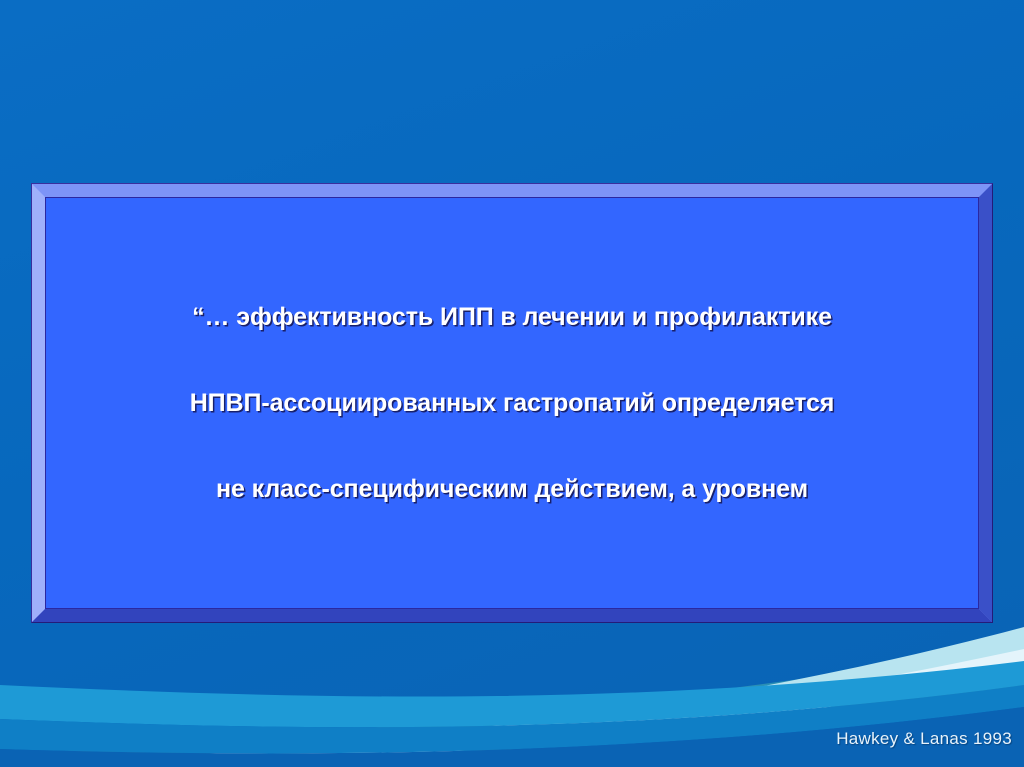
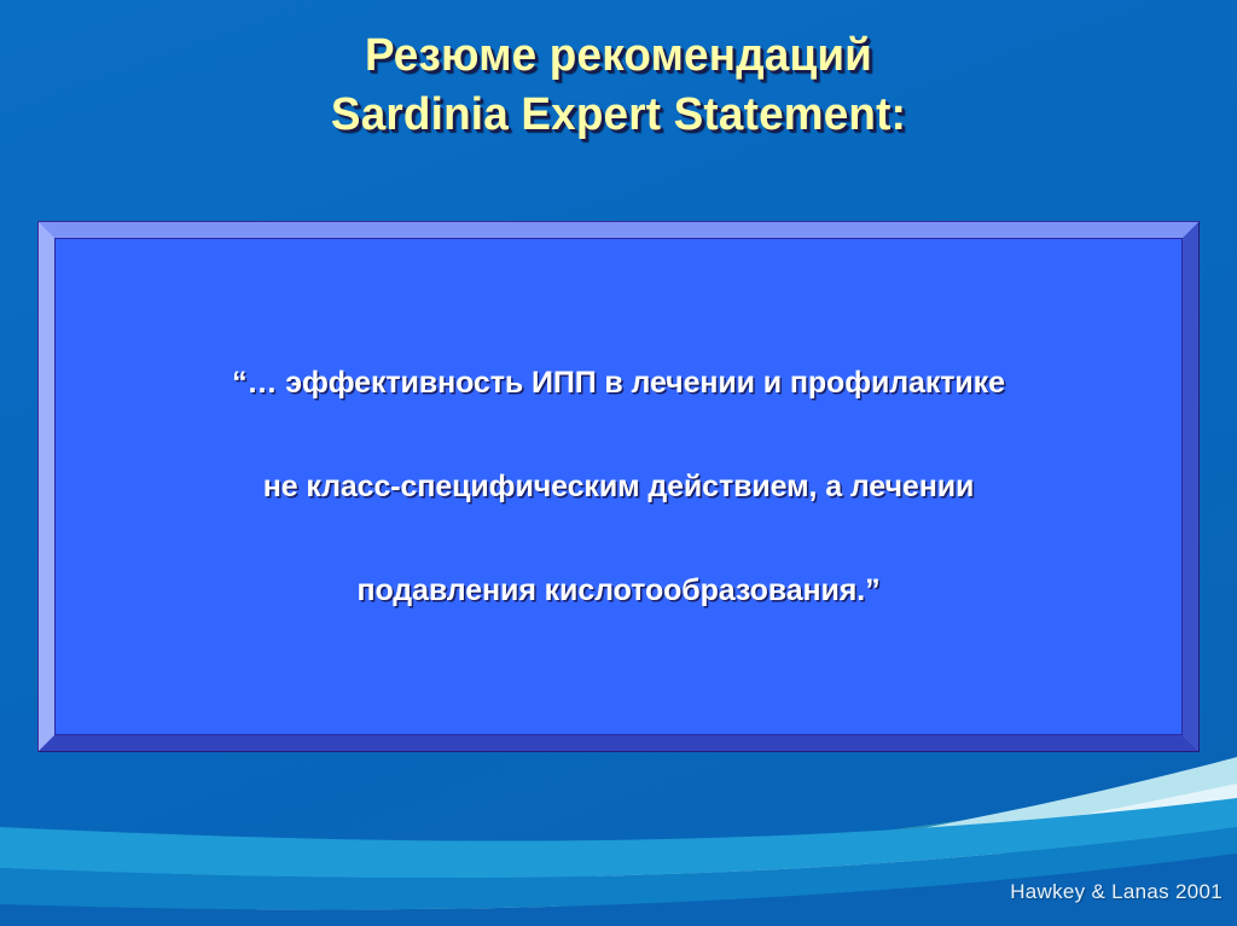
+ Резюме рекомендаций
+ Sardinia Expert Statement:
  “… эффективность ИПП в лечении и профилактике
- НПВП-ассоциированных гастропатий определяется
- не класс-специфическим действием, а уровнем
+ не класс-специфическим действием, а лечении
+ подавления кислотообразования.”
- Hawkey & Lanas 1993
+ Hawkey & Lanas 2001
